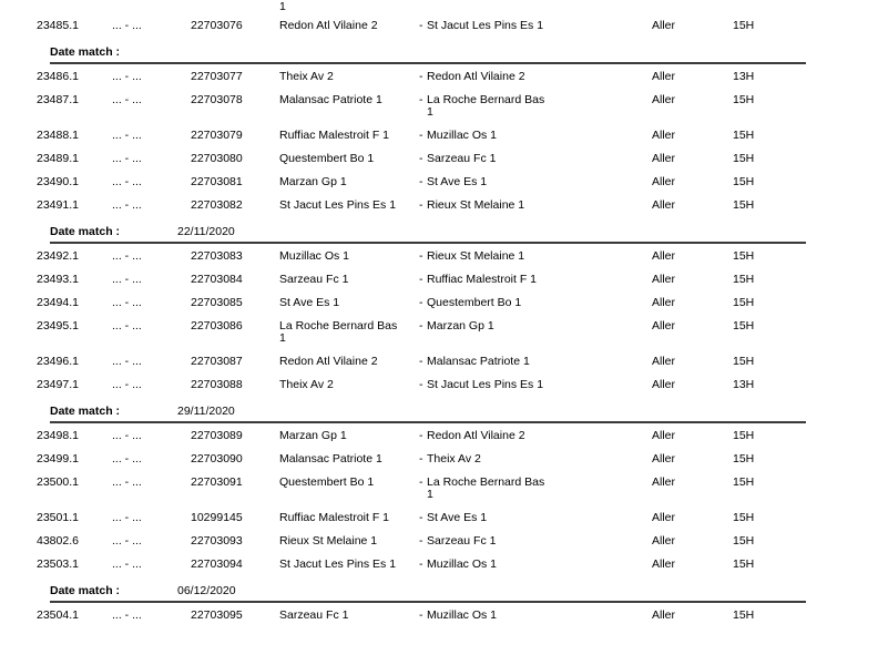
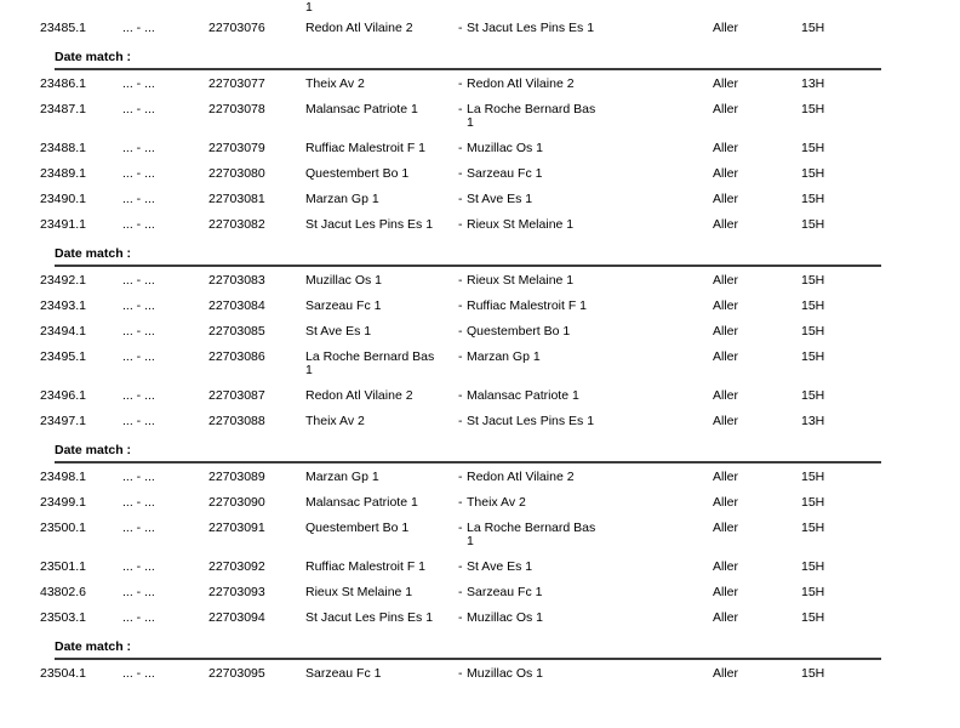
  1
  23485.1
  ... - ...
  22703076
  Redon Atl Vilaine 2
  -
  St Jacut Les Pins Es 1
  Aller
  15H
  Date match :
  23486.1
  ... - ...
  22703077
  Theix Av 2
  -
  Redon Atl Vilaine 2
  Aller
  13H
  23487.1
  ... - ...
  22703078
  Malansac Patriote 1
  -
  La Roche Bernard Bas
  1
  Aller
  15H
  23488.1
  ... - ...
  22703079
  Ruffiac Malestroit F 1
  -
  Muzillac Os 1
  Aller
  15H
  23489.1
  ... - ...
  22703080
  Questembert Bo 1
  -
  Sarzeau Fc 1
  Aller
  15H
  23490.1
  ... - ...
  22703081
  Marzan Gp 1
  -
  St Ave Es 1
  Aller
  15H
  23491.1
  ... - ...
  22703082
  St Jacut Les Pins Es 1
  -
  Rieux St Melaine 1
  Aller
  15H
  Date match :
- 22/11/2020
  23492.1
  ... - ...
  22703083
  Muzillac Os 1
  -
  Rieux St Melaine 1
  Aller
  15H
  23493.1
  ... - ...
  22703084
  Sarzeau Fc 1
  -
  Ruffiac Malestroit F 1
  Aller
  15H
  23494.1
  ... - ...
  22703085
  St Ave Es 1
  -
  Questembert Bo 1
  Aller
  15H
  23495.1
  ... - ...
  22703086
  La Roche Bernard Bas
  1
  -
  Marzan Gp 1
  Aller
  15H
  23496.1
  ... - ...
  22703087
  Redon Atl Vilaine 2
  -
  Malansac Patriote 1
  Aller
  15H
  23497.1
  ... - ...
  22703088
  Theix Av 2
  -
  St Jacut Les Pins Es 1
  Aller
  13H
  Date match :
- 29/11/2020
  23498.1
  ... - ...
  22703089
  Marzan Gp 1
  -
  Redon Atl Vilaine 2
  Aller
  15H
  23499.1
  ... - ...
  22703090
  Malansac Patriote 1
  -
  Theix Av 2
  Aller
  15H
  23500.1
  ... - ...
  22703091
  Questembert Bo 1
  -
  La Roche Bernard Bas
  1
  Aller
  15H
  23501.1
  ... - ...
- 10299145
+ 22703092
  Ruffiac Malestroit F 1
  -
  St Ave Es 1
  Aller
  15H
  43802.6
  ... - ...
  22703093
  Rieux St Melaine 1
  -
  Sarzeau Fc 1
  Aller
  15H
  23503.1
  ... - ...
  22703094
  St Jacut Les Pins Es 1
  -
  Muzillac Os 1
  Aller
  15H
  Date match :
- 06/12/2020
  23504.1
  ... - ...
  22703095
  Sarzeau Fc 1
  -
  Muzillac Os 1
  Aller
  15H
